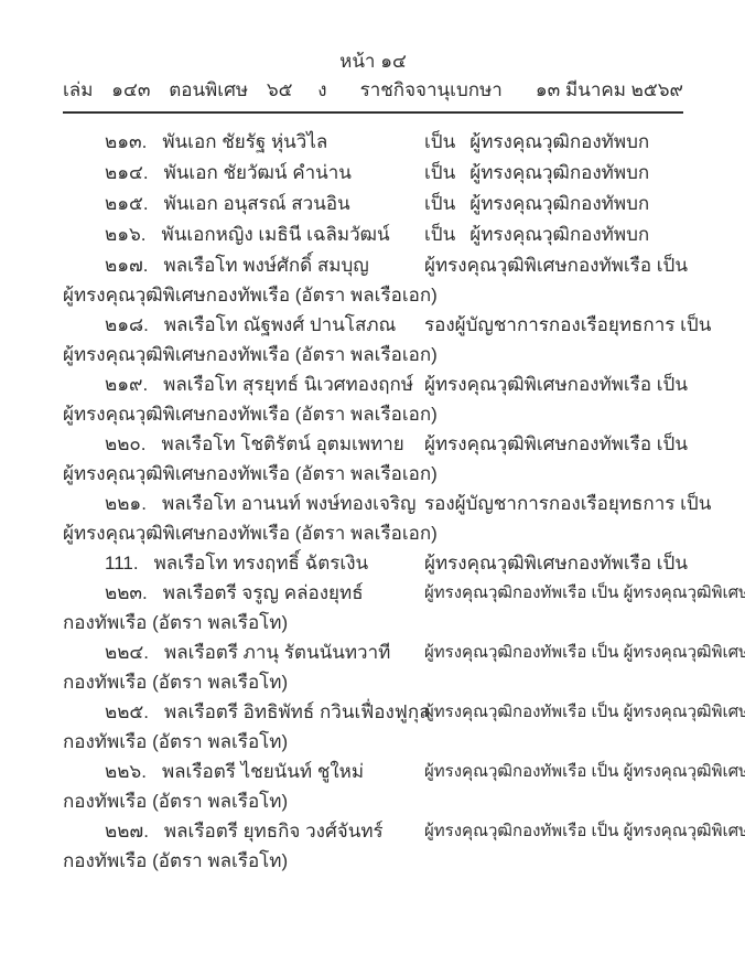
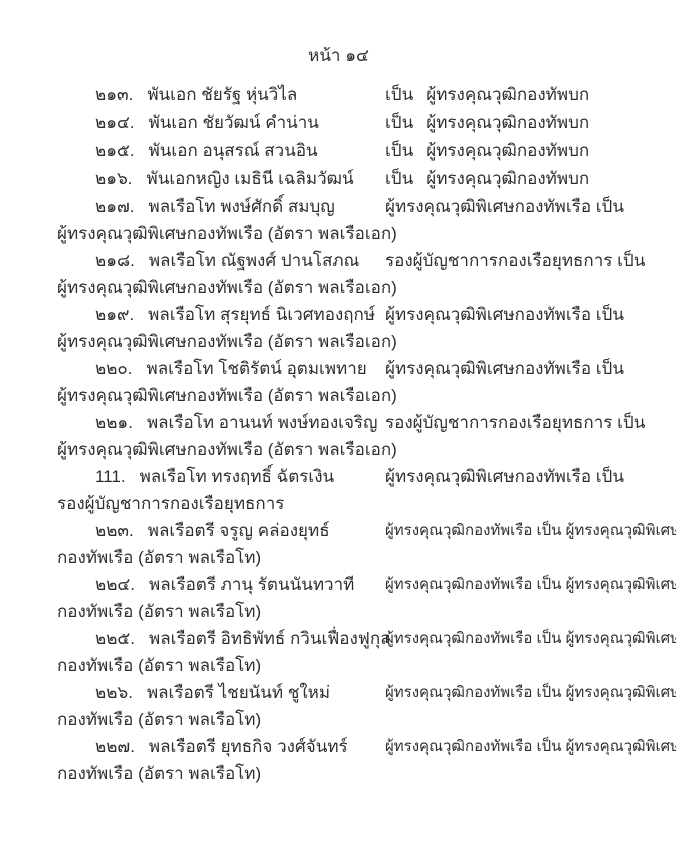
  หน้า ๑๔
- เล่ม ๑๔๓ ตอนพิเศษ ๖๕ ง
- ราชกิจจานุเบกษา
- ๑๓ มีนาคม ๒๕๖๙
  ๒๑๓. พันเอก ชัยรัฐ หุ่นวิไล
  เป็น ผู้ทรงคุณวุฒิกองทัพบก
  ๒๑๔. พันเอก ชัยวัฒน์ คำน่าน
  เป็น ผู้ทรงคุณวุฒิกองทัพบก
  ๒๑๕. พันเอก อนุสรณ์ สวนอิน
  เป็น ผู้ทรงคุณวุฒิกองทัพบก
  ๒๑๖. พันเอกหญิง เมธินี เฉลิมวัฒน์
  เป็น ผู้ทรงคุณวุฒิกองทัพบก
  ๒๑๗. พลเรือโท พงษ์ศักดิ์ สมบุญ
  ผู้ทรงคุณวุฒิพิเศษกองทัพเรือ เป็น
  ผู้ทรงคุณวุฒิพิเศษกองทัพเรือ (อัตรา พลเรือเอก)
  ๒๑๘. พลเรือโท ณัฐพงศ์ ปานโสภณ
  รองผู้บัญชาการกองเรือยุทธการ เป็น
  ผู้ทรงคุณวุฒิพิเศษกองทัพเรือ (อัตรา พลเรือเอก)
  ๒๑๙. พลเรือโท สุรยุทธ์ นิเวศทองฤกษ์
  ผู้ทรงคุณวุฒิพิเศษกองทัพเรือ เป็น
  ผู้ทรงคุณวุฒิพิเศษกองทัพเรือ (อัตรา พลเรือเอก)
  ๒๒๐. พลเรือโท โชติรัตน์ อุตมเพทาย
  ผู้ทรงคุณวุฒิพิเศษกองทัพเรือ เป็น
  ผู้ทรงคุณวุฒิพิเศษกองทัพเรือ (อัตรา พลเรือเอก)
  ๒๒๑. พลเรือโท อานนท์ พงษ์ทองเจริญ
  รองผู้บัญชาการกองเรือยุทธการ เป็น
  ผู้ทรงคุณวุฒิพิเศษกองทัพเรือ (อัตรา พลเรือเอก)
  111. พลเรือโท ทรงฤทธิ์ ฉัตรเงิน
  ผู้ทรงคุณวุฒิพิเศษกองทัพเรือ เป็น
+ รองผู้บัญชาการกองเรือยุทธการ
  ๒๒๓. พลเรือตรี จรูญ คล่องยุทธ์
  ผู้ทรงคุณวุฒิกองทัพเรือ เป็น ผู้ทรงคุณวุฒิพิเศษ
  กองทัพเรือ (อัตรา พลเรือโท)
  ๒๒๔. พลเรือตรี ภานุ รัตนนันทวาที
  ผู้ทรงคุณวุฒิกองทัพเรือ เป็น ผู้ทรงคุณวุฒิพิเศษ
  กองทัพเรือ (อัตรา พลเรือโท)
  ๒๒๕. พลเรือตรี อิทธิพัทธ์ กวินเฟื่องฟูกุล
  ผู้ทรงคุณวุฒิกองทัพเรือ เป็น ผู้ทรงคุณวุฒิพิเศษ
  กองทัพเรือ (อัตรา พลเรือโท)
  ๒๒๖. พลเรือตรี ไชยนันท์ ชูใหม่
  ผู้ทรงคุณวุฒิกองทัพเรือ เป็น ผู้ทรงคุณวุฒิพิเศษ
  กองทัพเรือ (อัตรา พลเรือโท)
  ๒๒๗. พลเรือตรี ยุทธกิจ วงศ์จันทร์
  ผู้ทรงคุณวุฒิกองทัพเรือ เป็น ผู้ทรงคุณวุฒิพิเศษ
  กองทัพเรือ (อัตรา พลเรือโท)
